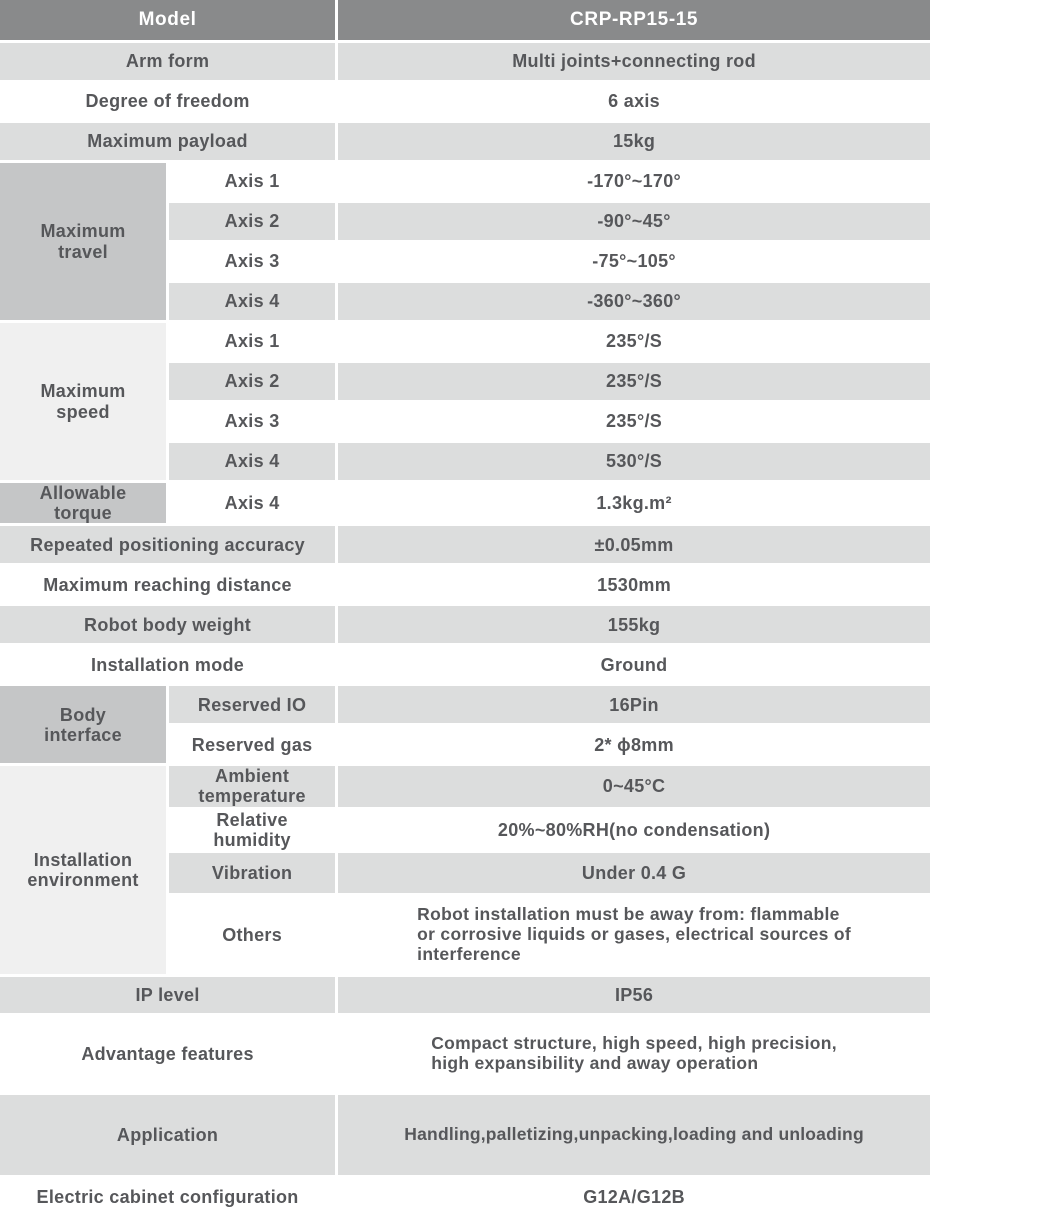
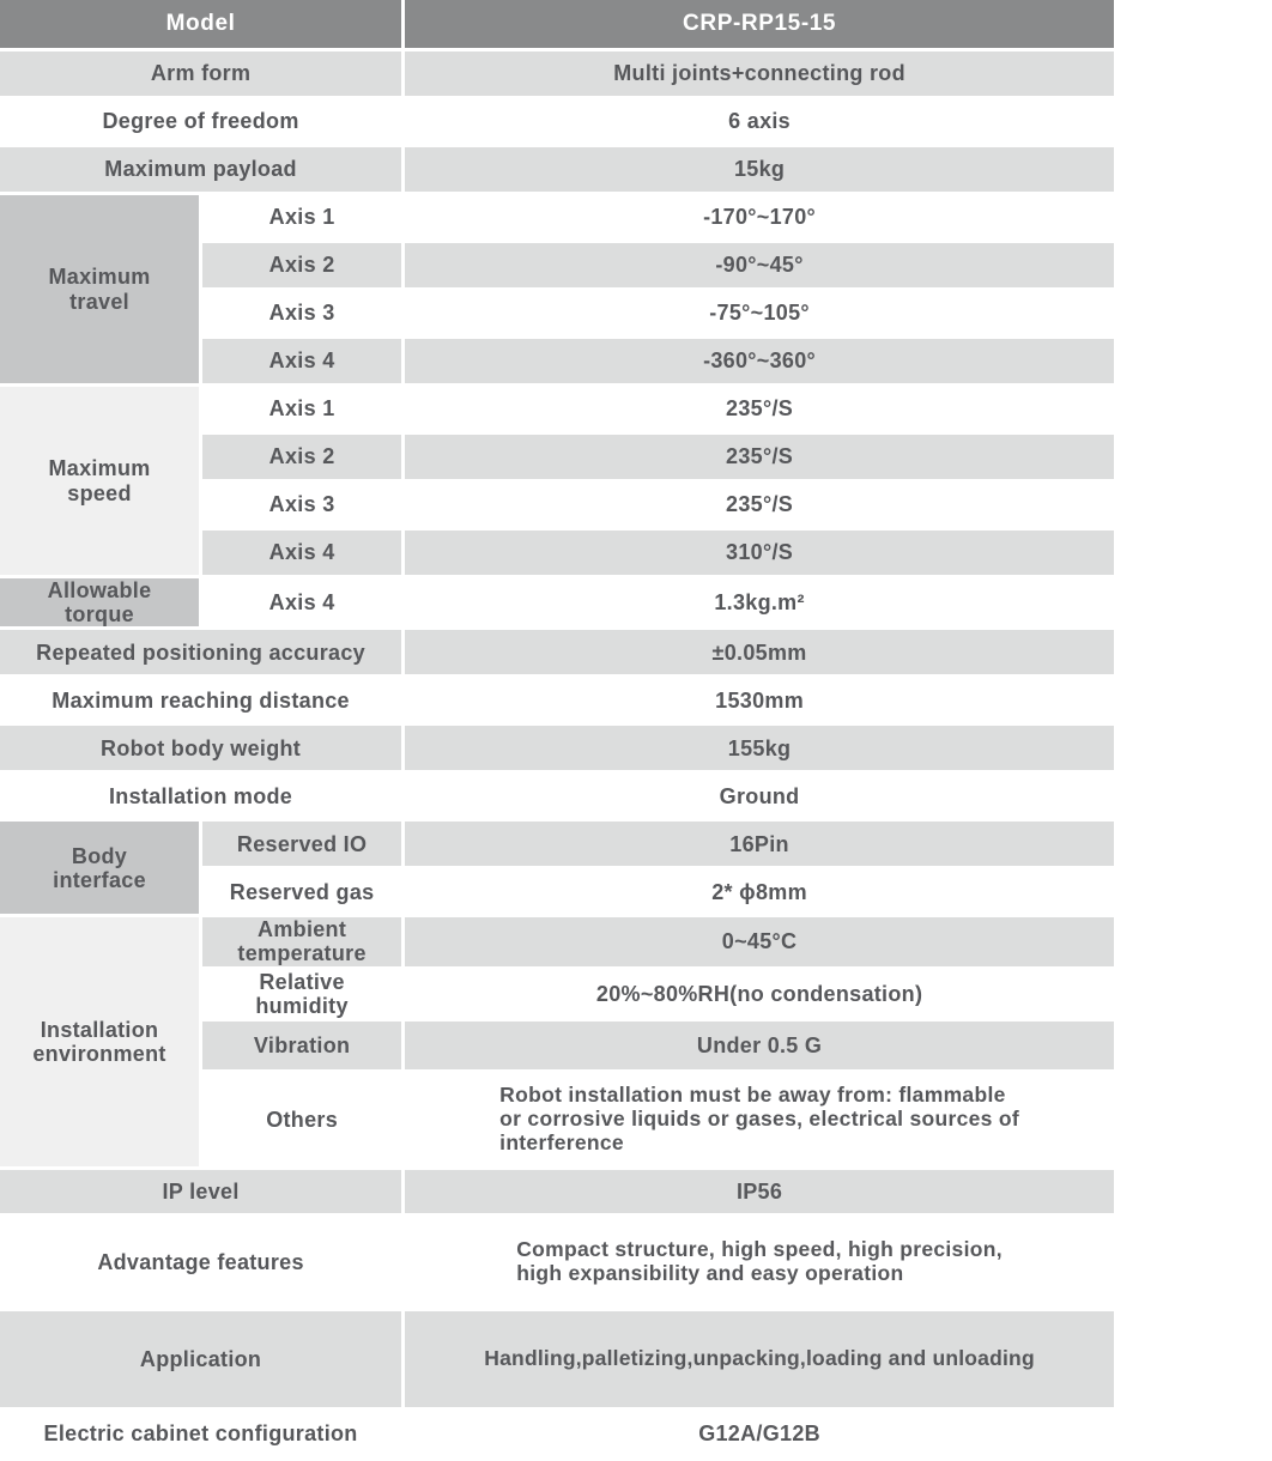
  Model	CRP-RP15-15
  Arm form	Multi joints+connecting rod
  Degree of freedom	6 axis
  Maximum payload	15kg
  Maximum travel	Axis 1	-170°~170°
  Axis 2	-90°~45°
  Axis 3	-75°~105°
  Axis 4	-360°~360°
  Maximum speed	Axis 1	235°/S
  Axis 2	235°/S
  Axis 3	235°/S
- Axis 4	530°/S
+ Axis 4	310°/S
  Allowable torque	Axis 4	1.3kg.m²
  Repeated positioning accuracy	±0.05mm
  Maximum reaching distance	1530mm
  Robot body weight	155kg
  Installation mode	Ground
  Body interface	Reserved IO	16Pin
  Reserved gas	2* ϕ8mm
  Installation environment	Ambient temperature	0~45°C
  Relative humidity	20%~80%RH(no condensation)
- Vibration	Under 0.4 G
+ Vibration	Under 0.5 G
  Others	Robot installation must be away from: flammable or corrosive liquids or gases, electrical sources of interference
  IP level	IP56
- Advantage features	Compact structure, high speed, high precision, high expansibility and away operation
+ Advantage features	Compact structure, high speed, high precision, high expansibility and easy operation
  Application	Handling,palletizing,unpacking,loading and unloading
  Electric cabinet configuration	G12A/G12B
